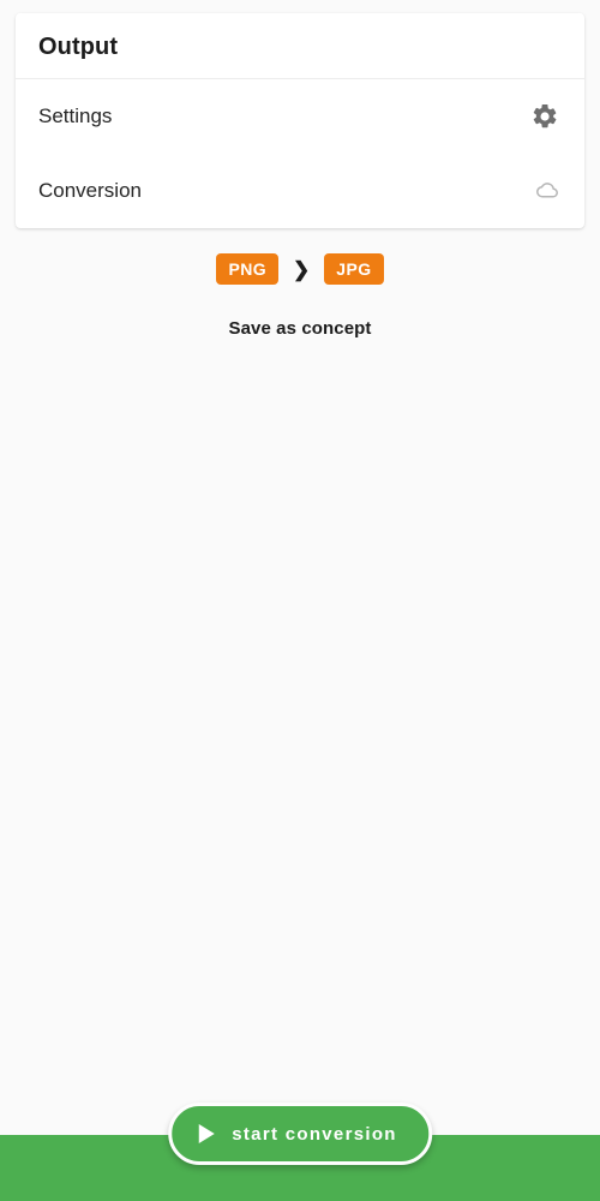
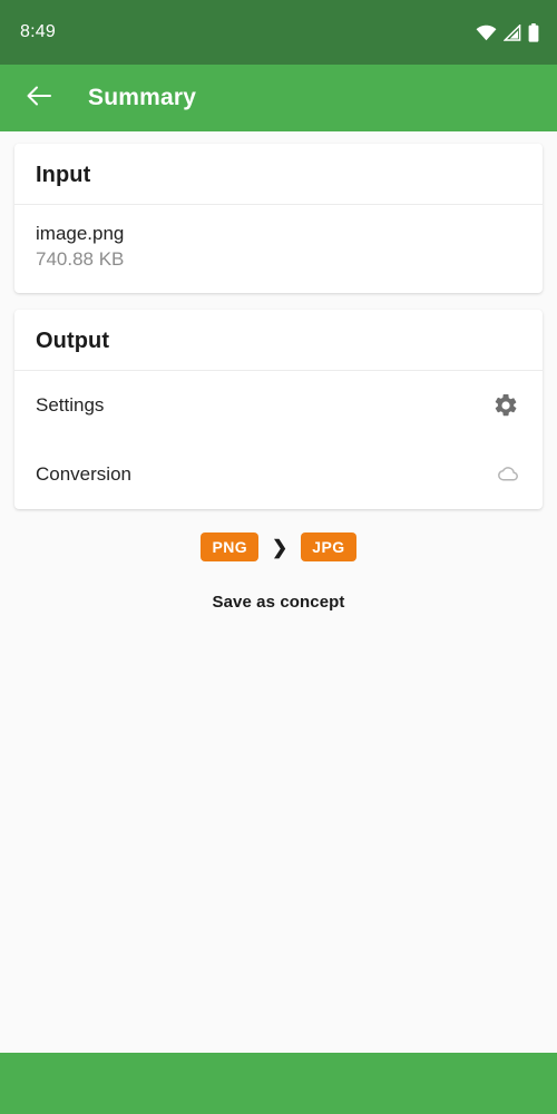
+ 8:49
+ Summary
+ Input
+ image.png
+ 740.88 KB
  Output
  Settings
  Conversion
  PNG
  ❯
  JPG
  Save as concept
- start conversion
